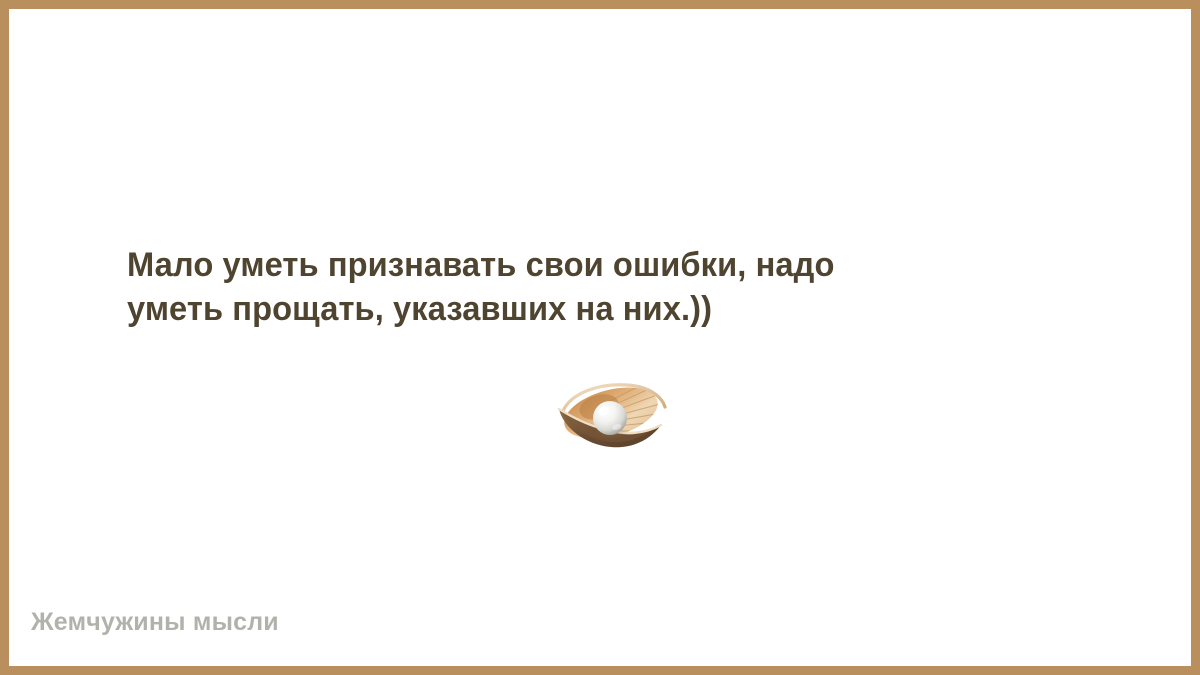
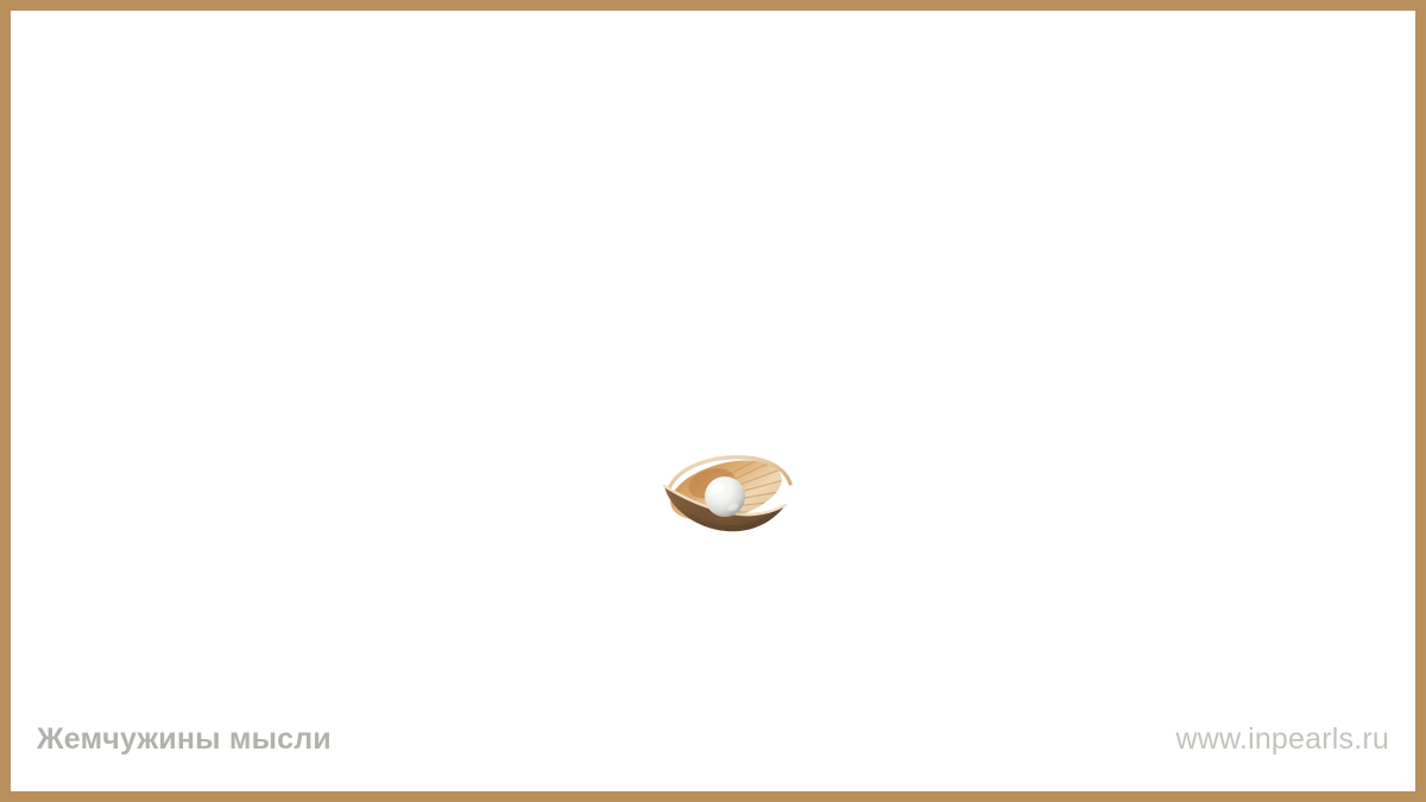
- Мало уметь признавать свои ошибки, надо
- уметь прощать, указавших на них.))
  Жемчужины мысли
+ www.inpearls.ru
